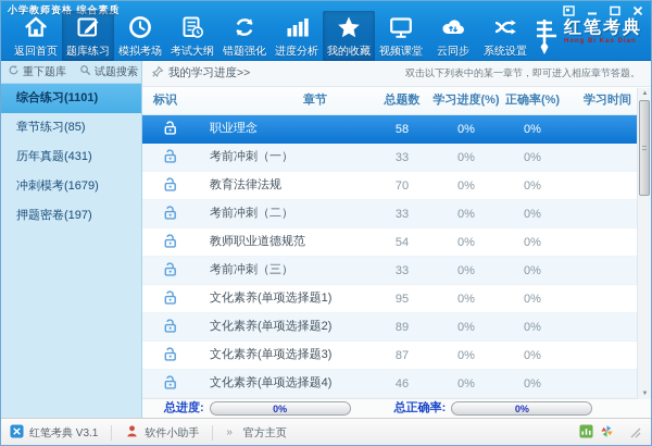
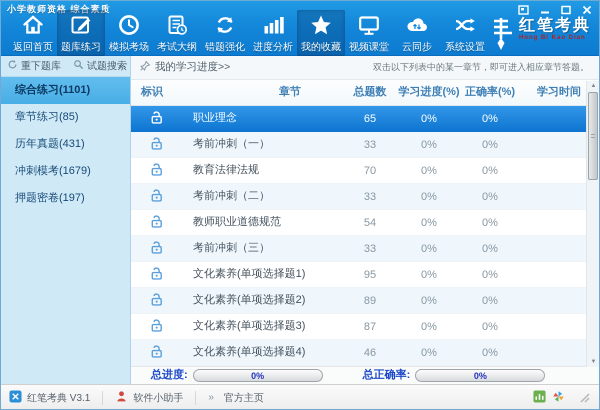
  小学教师资格 综合素质
  返回首页
  题库练习
  模拟考场
  考试大纲
  错题强化
  进度分析
  我的收藏
  视频课堂
  云同步
  系统设置
  红笔考典
  重下题库
  试题搜索
  综合练习(1101)
  章节练习(85)
  历年真题(431)
  冲刺模考(1679)
  押题密卷(197)
  我的学习进度>>
  双击以下列表中的某一章节，即可进入相应章节答题。
  标识
  章节
  总题数
  学习进度(%)
  正确率(%)
  学习时间
  职业理念
- 58
+ 65
  0%
  0%
  考前冲刺（一）
  33
  0%
  0%
  教育法律法规
  70
  0%
  0%
  考前冲刺（二）
  33
  0%
  0%
  教师职业道德规范
  54
  0%
  0%
  考前冲刺（三）
  33
  0%
  0%
  文化素养(单项选择题1)
  95
  0%
  0%
  文化素养(单项选择题2)
  89
  0%
  0%
  文化素养(单项选择题3)
  87
  0%
  0%
  文化素养(单项选择题4)
  46
  0%
  0%
  总进度:
  0%
  总正确率:
  0%
  红笔考典 V3.1
  软件小助手
  »
  官方主页
